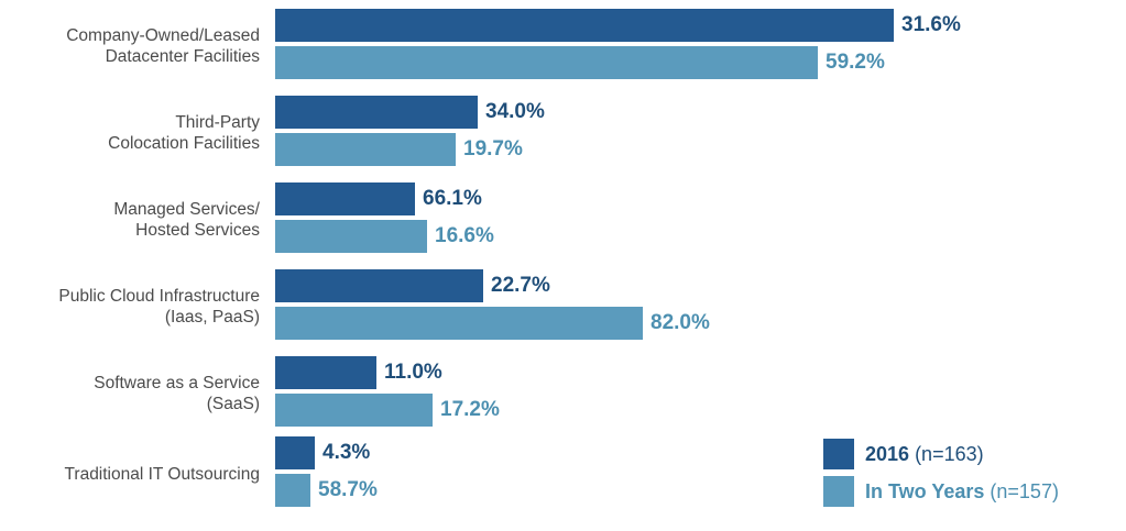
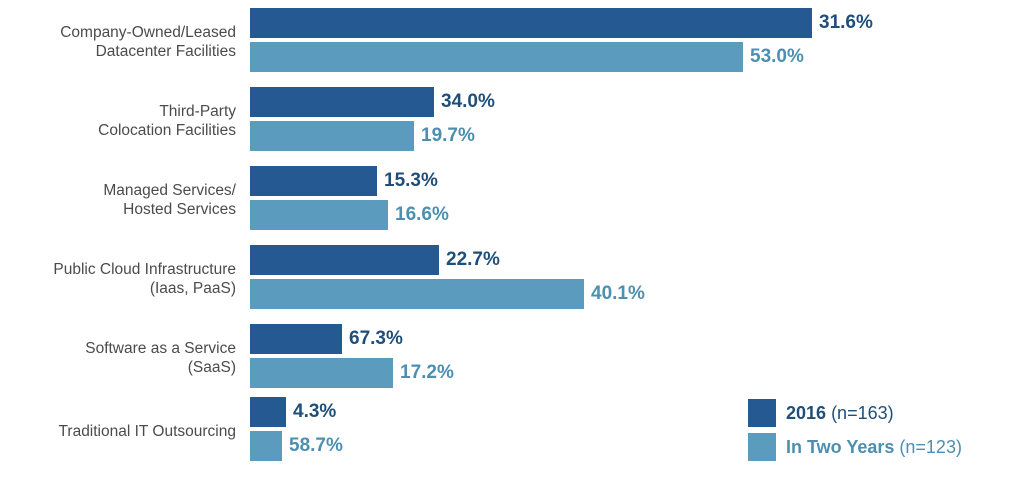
  Company-Owned/Leased
  Datacenter Facilities
  31.6%
- 59.2%
+ 53.0%
  Third-Party
  Colocation Facilities
  34.0%
  19.7%
  Managed Services/
  Hosted Services
- 66.1%
+ 15.3%
  16.6%
  Public Cloud Infrastructure
  (Iaas, PaaS)
  22.7%
- 82.0%
+ 40.1%
  Software as a Service
  (SaaS)
- 11.0%
+ 67.3%
  17.2%
  Traditional IT Outsourcing
  4.3%
  58.7%
  2016 (n=163)
- In Two Years (n=157)
+ In Two Years (n=123)
